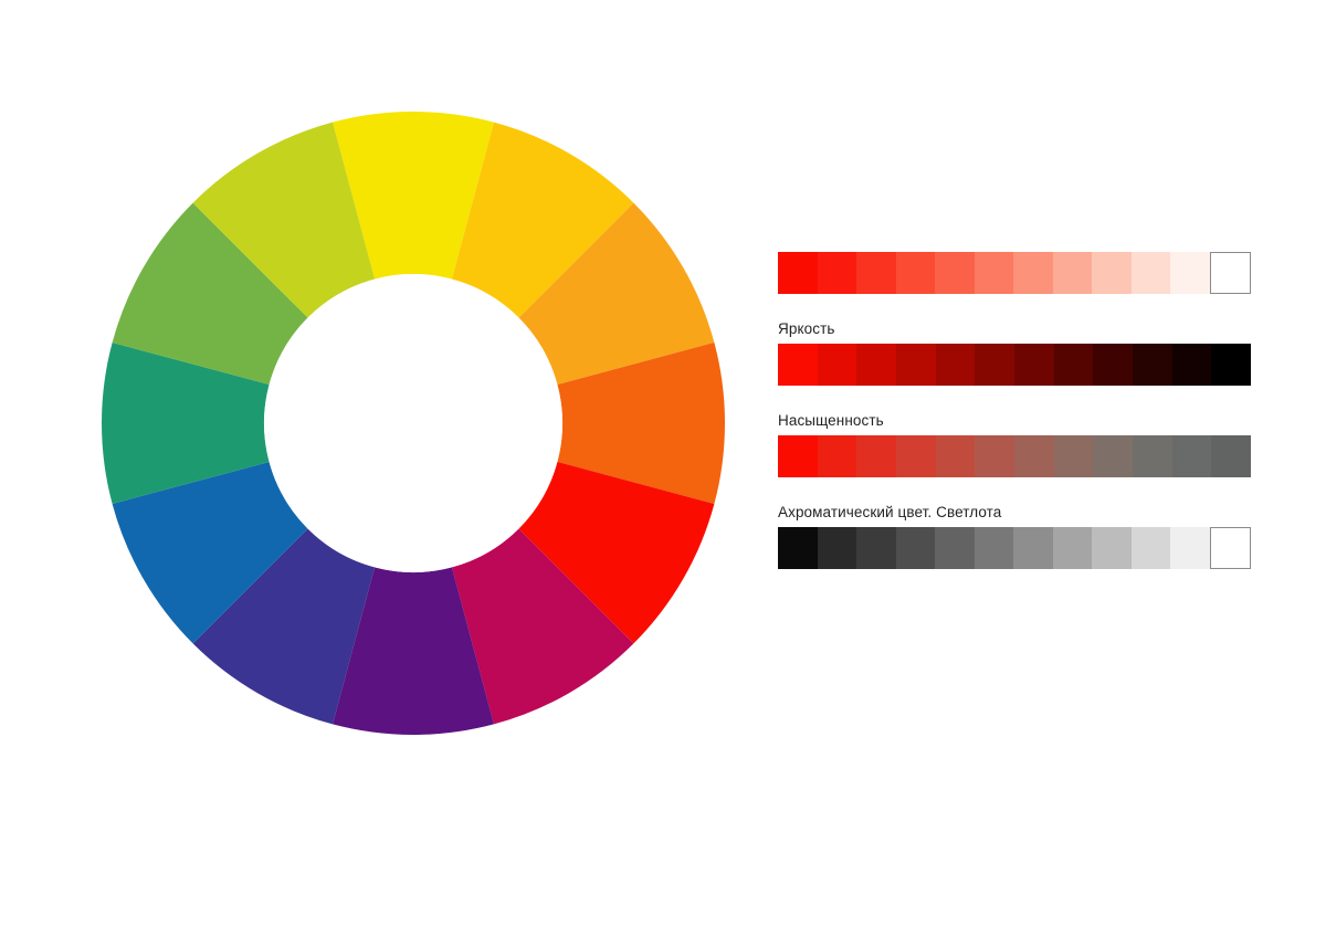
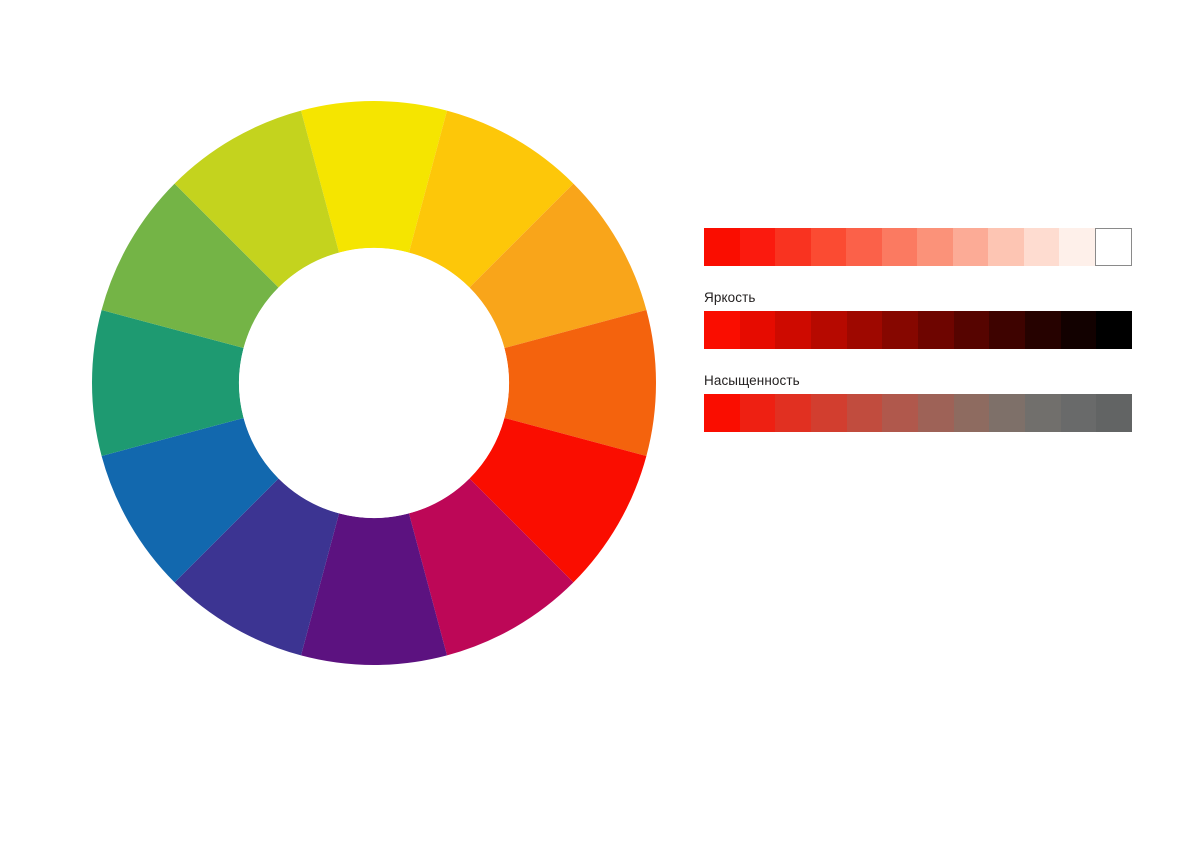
  Яркость
  Насыщенность
- Ахроматический цвет. Светлота
